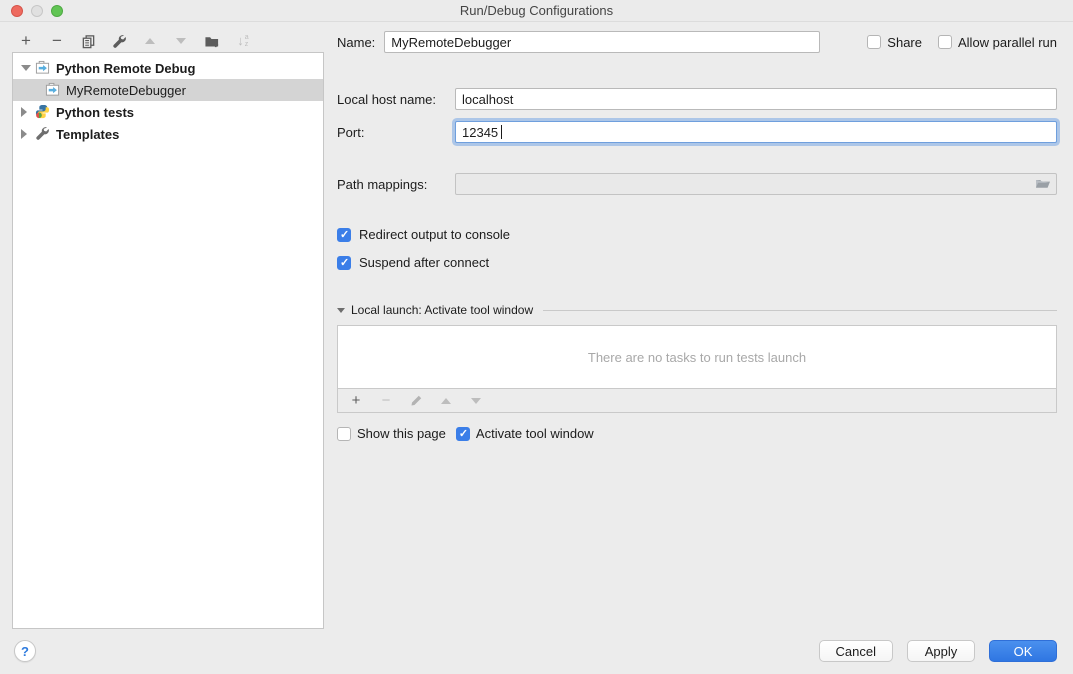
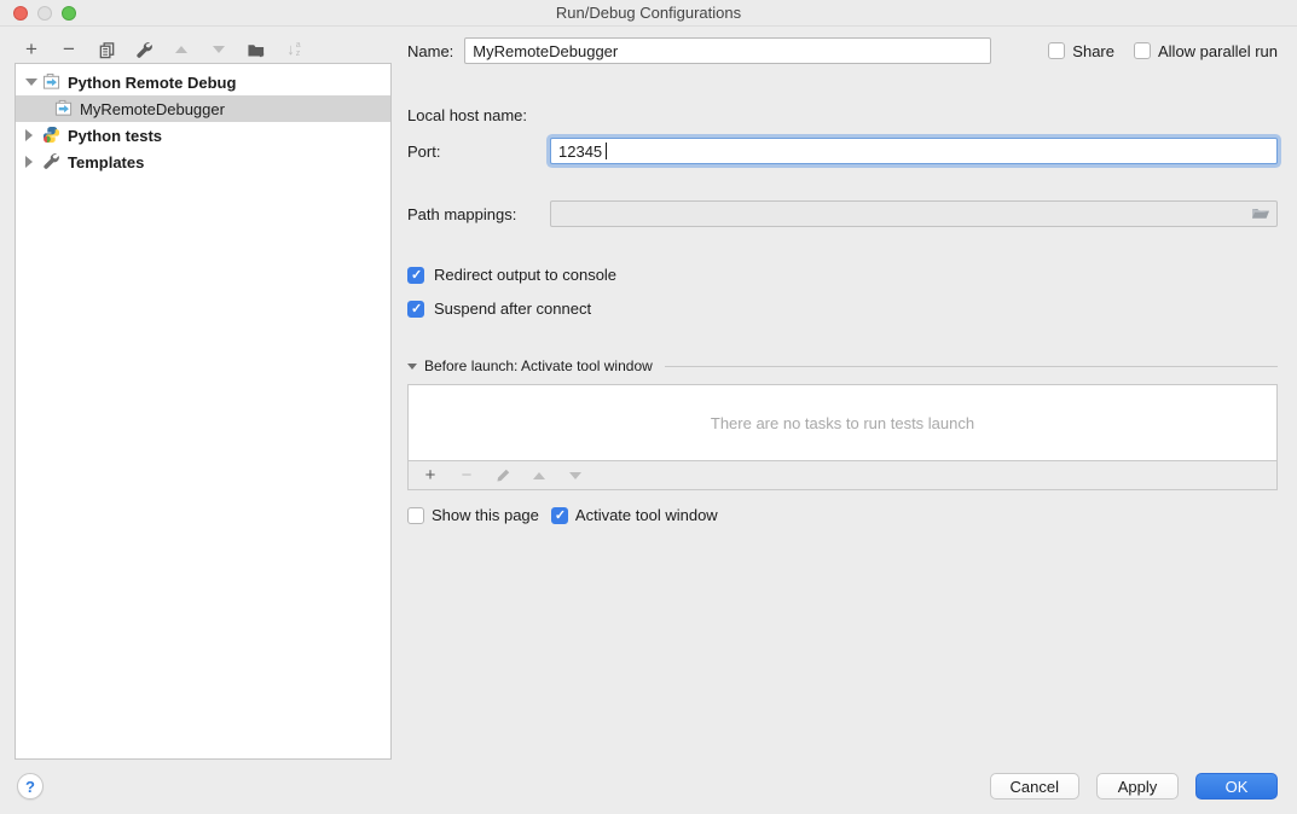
  Run/Debug Configurations
  +
  −
  ↓
  Python Remote Debug
  MyRemoteDebugger
  Python tests
  Templates
  Name:
  MyRemoteDebugger
  Share
  Allow parallel run
  Local host name:
- localhost
  Port:
  12345
  Path mappings:
  Redirect output to console
  Suspend after connect
- Local launch: Activate tool window
+ Before launch: Activate tool window
  There are no tasks to run tests launch
  +
  −
  Show this page
  Activate tool window
  ?
  Cancel
  Apply
  OK
